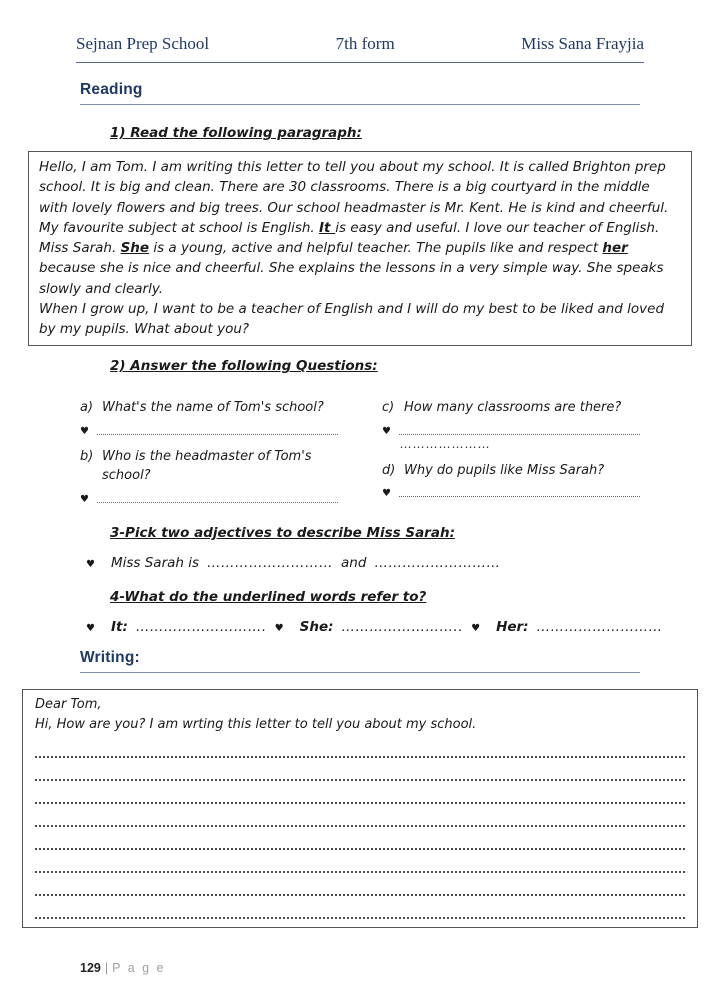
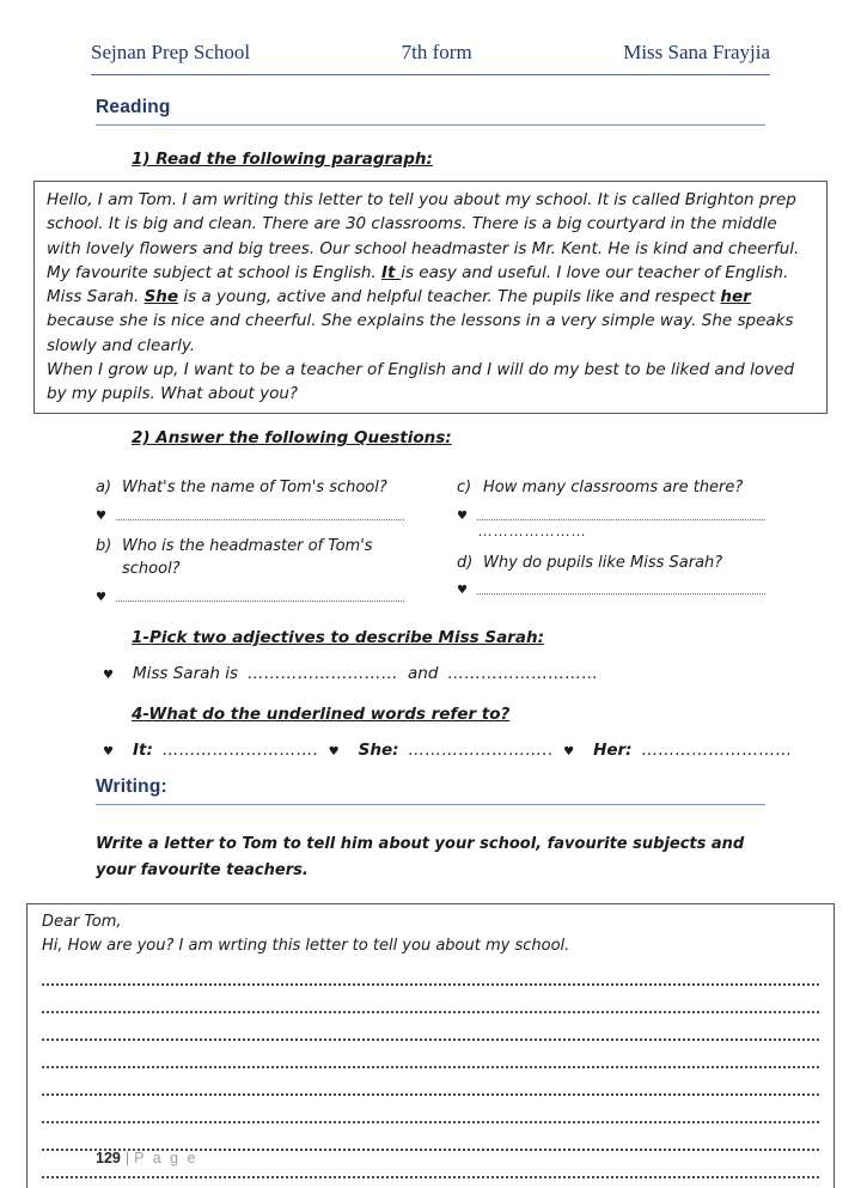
  Sejnan Prep School
  7th form
  Miss Sana Frayjia
  Reading
  1) Read the following paragraph:
  Hello, I am Tom. I am writing this letter to tell you about my school. It is called Brighton prep school. It is big and clean. There are 30 classrooms. There is a big courtyard in the middle with lovely flowers and big trees. Our school headmaster is Mr. Kent. He is kind and cheerful. My favourite subject at school is English. It is easy and useful. I love our teacher of English. Miss Sarah. She is a young, active and helpful teacher. The pupils like and respect her because she is nice and cheerful. She explains the lessons in a very simple way. She speaks slowly and clearly.
  When I grow up, I want to be a teacher of English and I will do my best to be liked and loved by my pupils. What about you?
  2) Answer the following Questions:
  a)
  What's the name of Tom's school?
  ♥
  b)
  Who is the headmaster of Tom's school?
  ♥
  c)
  How many classrooms are there?
  ♥
  …………………
  d)
  Why do pupils like Miss Sarah?
  ♥
- 3-Pick two adjectives to describe Miss Sarah:
+ 1-Pick two adjectives to describe Miss Sarah:
  ♥
  Miss Sarah is
  ………………………
  and
  ………………………
  4-What do the underlined words refer to?
  ♥
  It:
  ……………………….
  ♥
  She:
  ……………………..
  ♥
  Her:
  ………………………
  Writing:
+ Write a letter to Tom to tell him about your school, favourite subjects and your favourite teachers.
  Dear Tom,
  Hi, How are you? I am wrting this letter to tell you about my school.
  129 | P a g e
